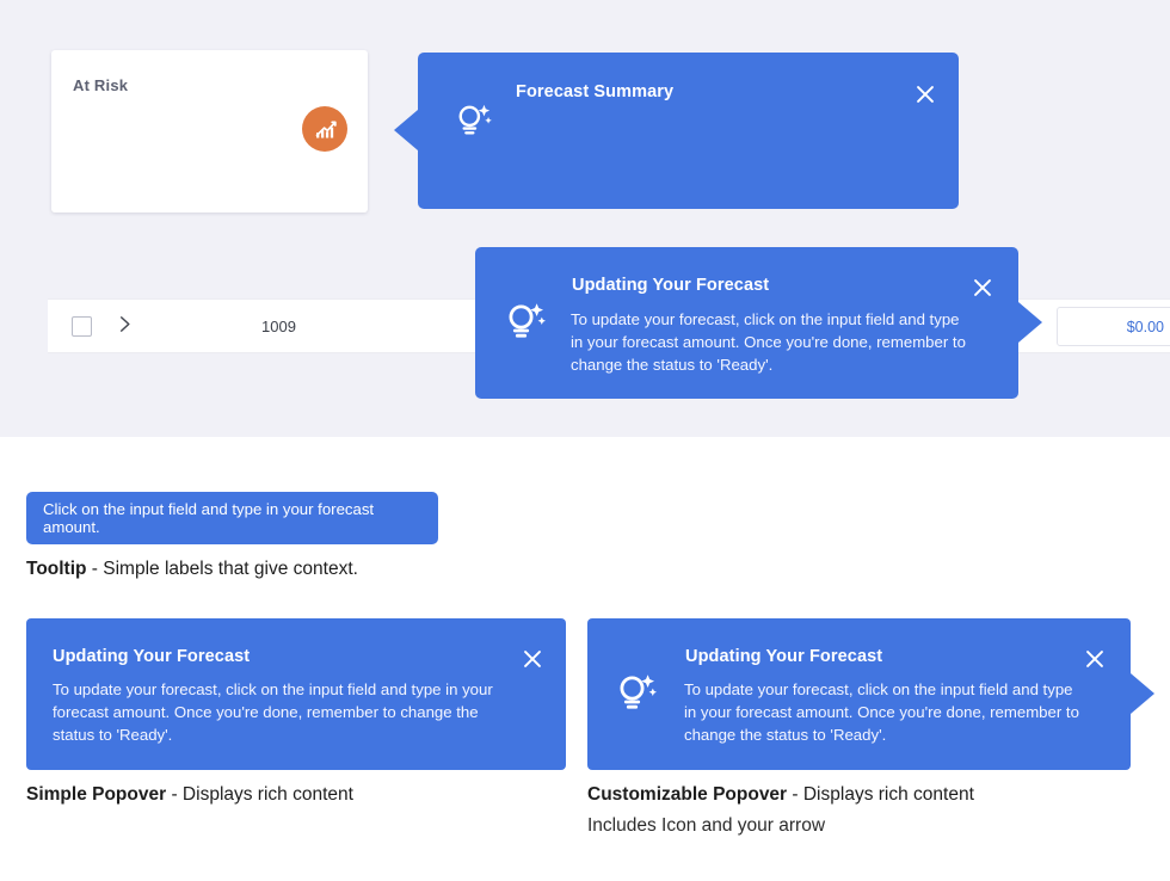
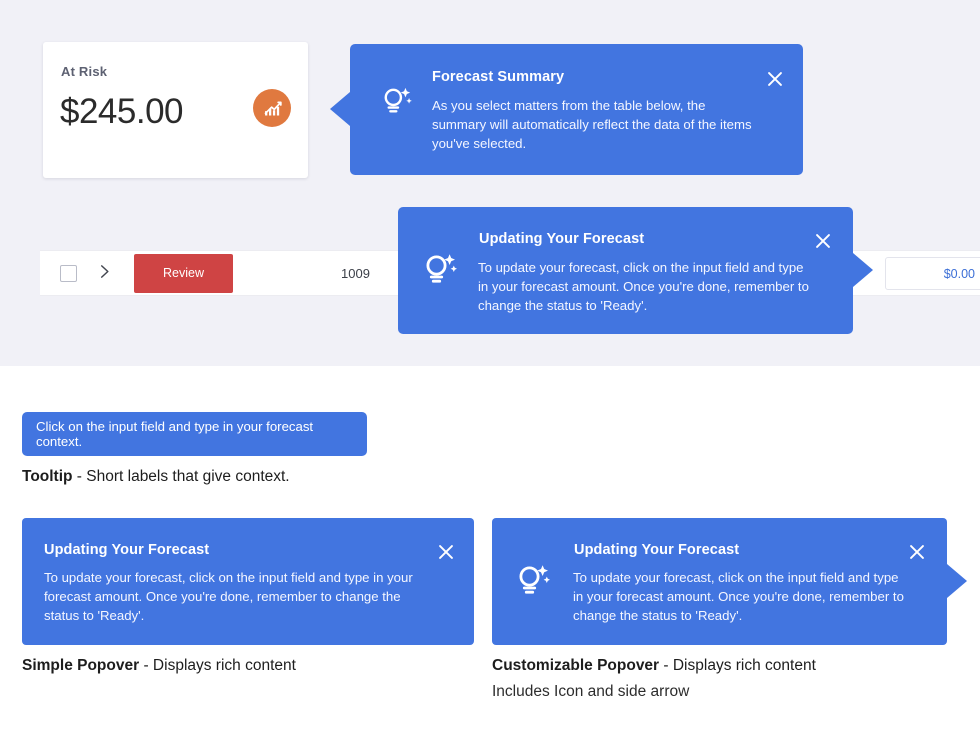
  At Risk
+ $245.00
  Forecast Summary
+ As you select matters from the table below, the summary will automatically reflect the data of the items you've selected.
+ Review
  1009
  $0.00
  Updating Your Forecast
  To update your forecast, click on the input field and type in your forecast amount. Once you're done, remember to change the status to 'Ready'.
- Click on the input field and type in your forecast amount.
+ Click on the input field and type in your forecast context.
- Tooltip - Simple labels that give context.
+ Tooltip - Short labels that give context.
  Updating Your Forecast
  To update your forecast, click on the input field and type in your forecast amount. Once you're done, remember to change the status to 'Ready'.
  Simple Popover - Displays rich content
  Updating Your Forecast
  To update your forecast, click on the input field and type in your forecast amount. Once you're done, remember to change the status to 'Ready'.
  Customizable Popover - Displays rich content
- Includes Icon and your arrow
+ Includes Icon and side arrow
